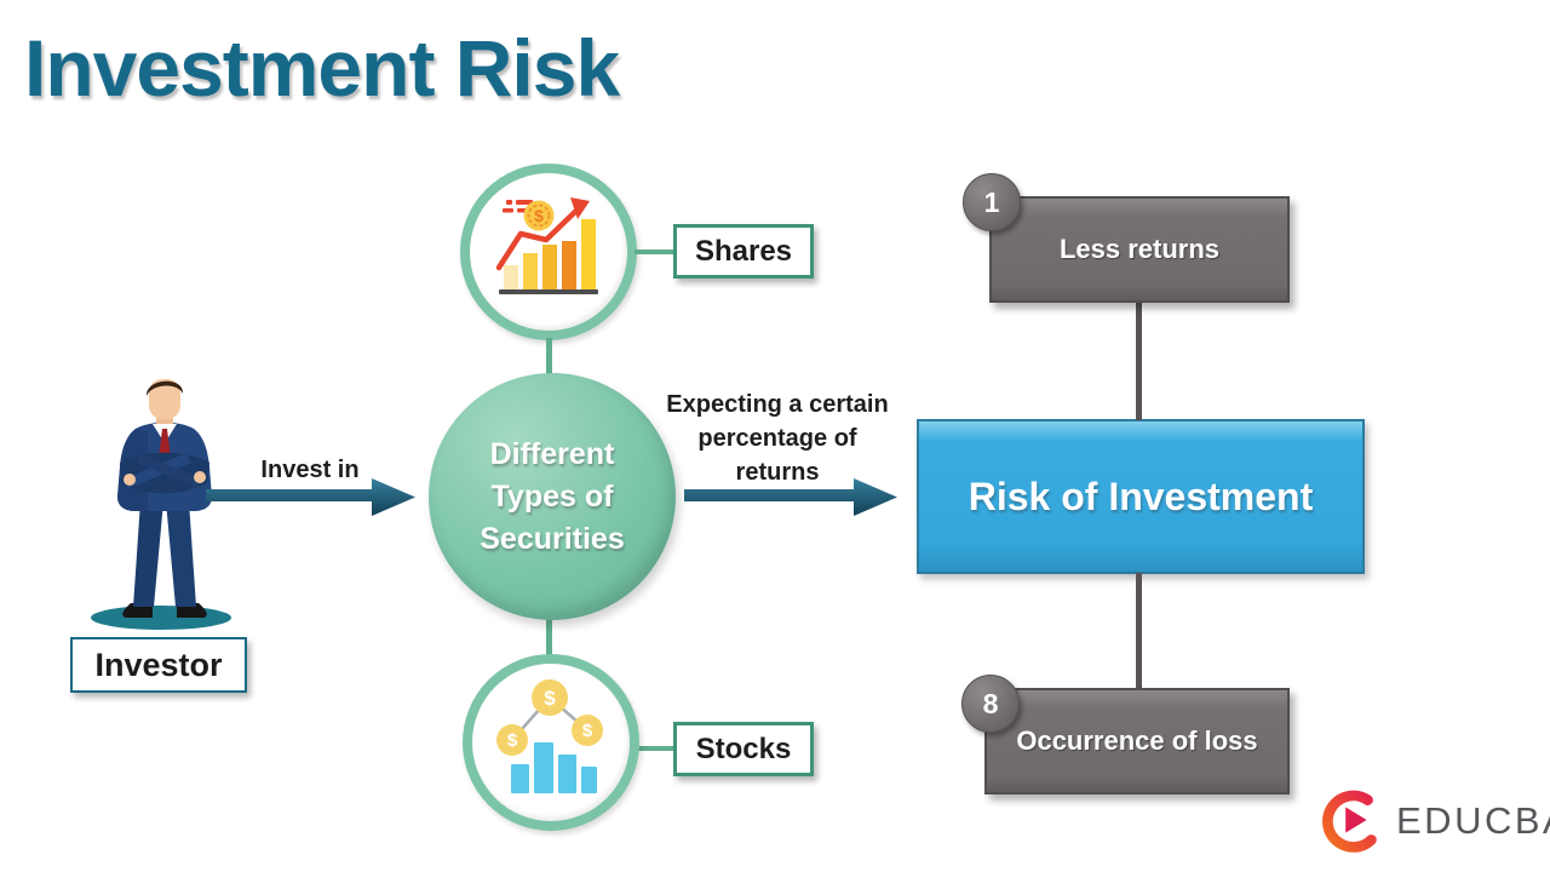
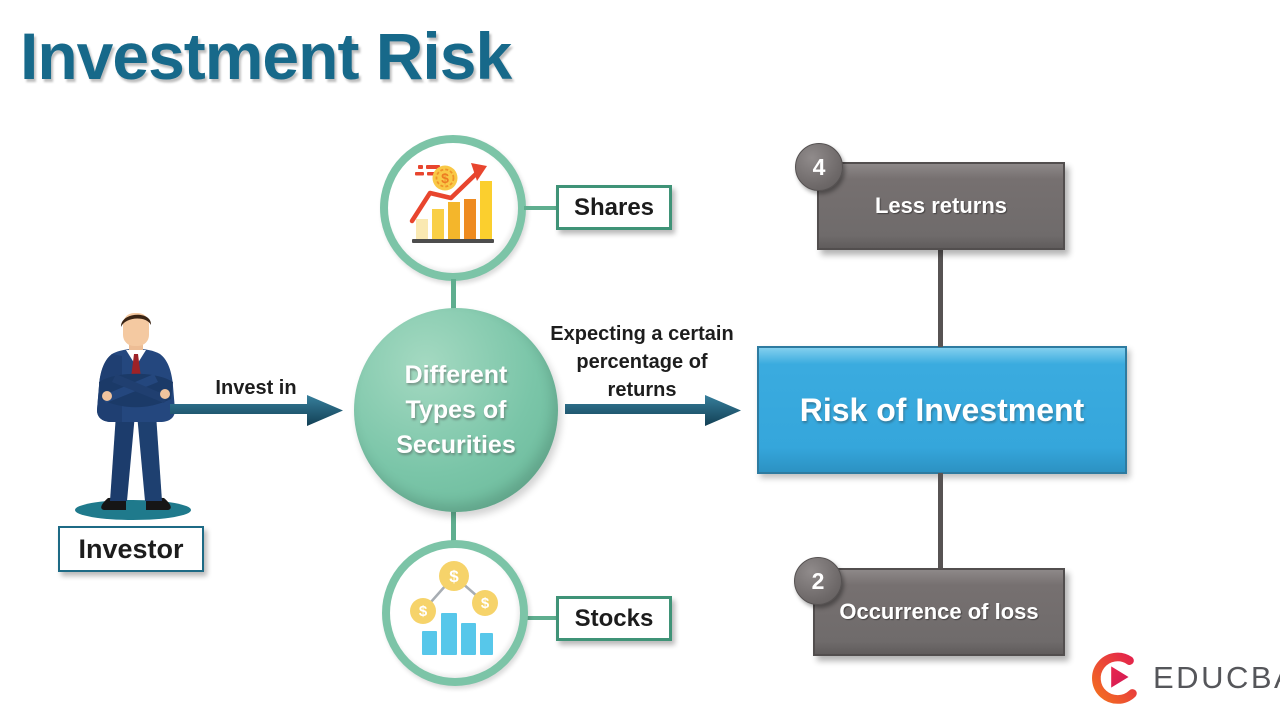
  Investment Risk
  Investor
  Invest in
  $
  Different
  Types of
  Securities
  $
  $
  $
  Shares
  Stocks
  Expecting a certain
  percentage of
  returns
  Risk of Investment
  Less returns
- 1
+ 4
  Occurrence of loss
- 8
+ 2
  EDUCB
